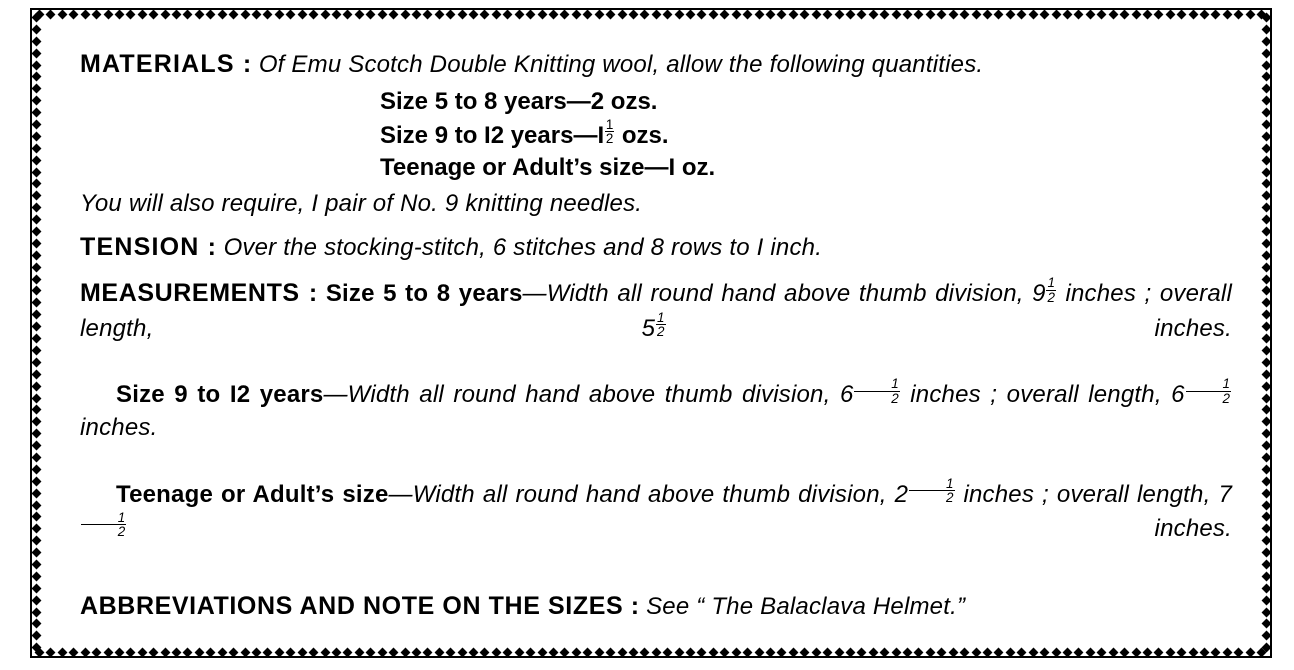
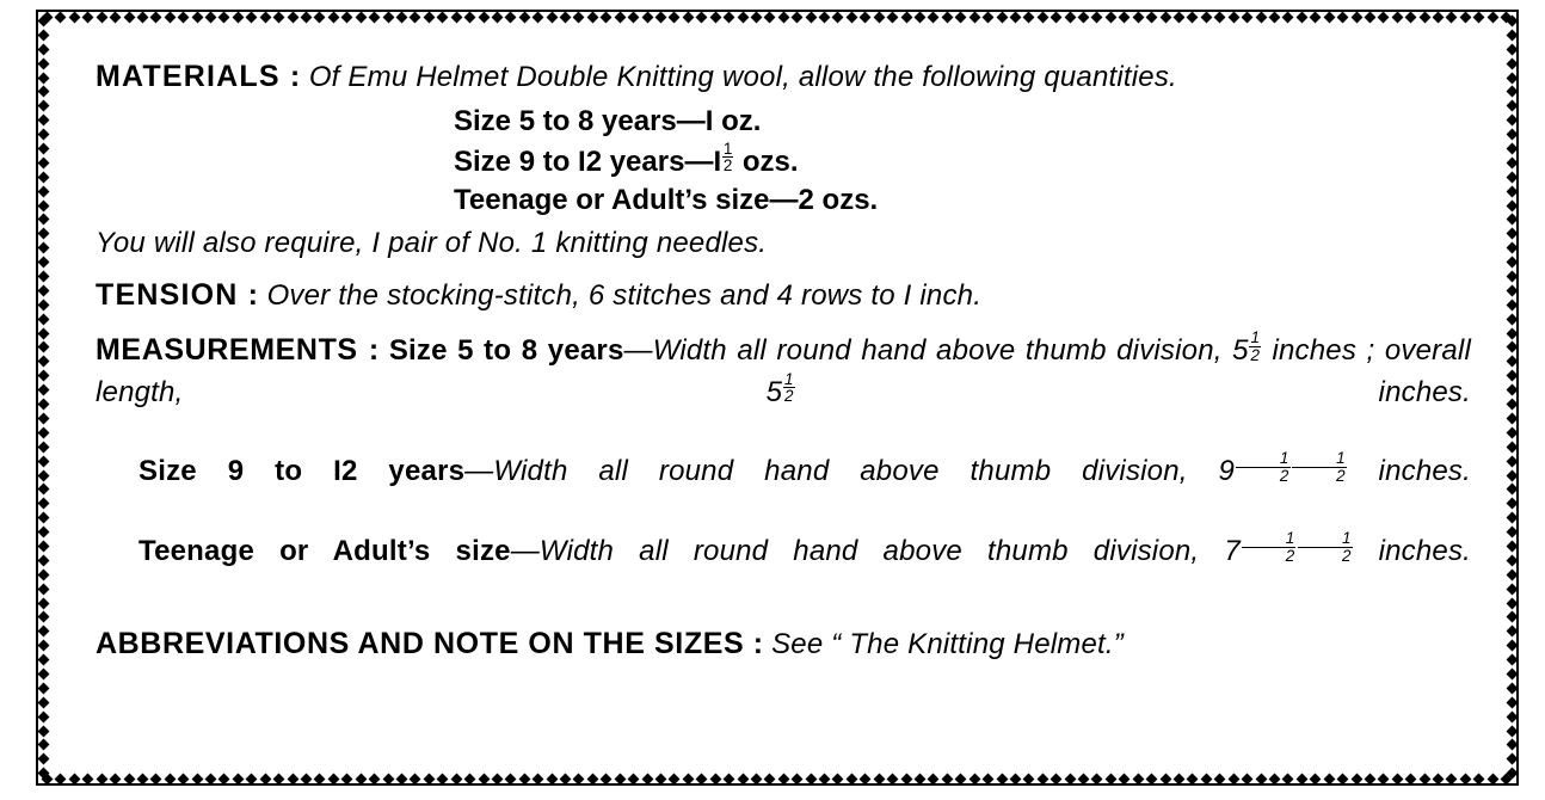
- MATERIALS : Of Emu Scotch Double Knitting wool, allow the following quantities.
+ MATERIALS : Of Emu Helmet Double Knitting wool, allow the following quantities.
- Size 5 to 8 years—2 ozs.
+ Size 5 to 8 years—I oz.
  Size 9 to I2 years—I
  1
  2
  ozs.
- Teenage or Adult’s size—I oz.
+ Teenage or Adult’s size—2 ozs.
- You will also require, I pair of No. 9 knitting needles.
+ You will also require, I pair of No. 1 knitting needles.
- TENSION : Over the stocking-stitch, 6 stitches and 8 rows to I inch.
+ TENSION : Over the stocking-stitch, 6 stitches and 4 rows to I inch.
- MEASUREMENTS : Size 5 to 8 years—Width all round hand above thumb division, 9
+ MEASUREMENTS : Size 5 to 8 years—Width all round hand above thumb division, 5
  1
  2
  inches ; overall length, 5
  1
  2
  inches.
- Size 9 to I2 years—Width all round hand above thumb division, 6
+ Size 9 to I2 years—Width all round hand above thumb division, 9
  1
  2
- inches ; overall length, 6
  1
  2
  inches.
- Teenage or Adult’s size—Width all round hand above thumb division, 2
+ Teenage or Adult’s size—Width all round hand above thumb division, 7
  1
  2
- inches ; overall length, 7
  1
  2
  inches.
- ABBREVIATIONS AND NOTE ON THE SIZES : See “ The Balaclava Helmet.”
+ ABBREVIATIONS AND NOTE ON THE SIZES : See “ The Knitting Helmet.”
